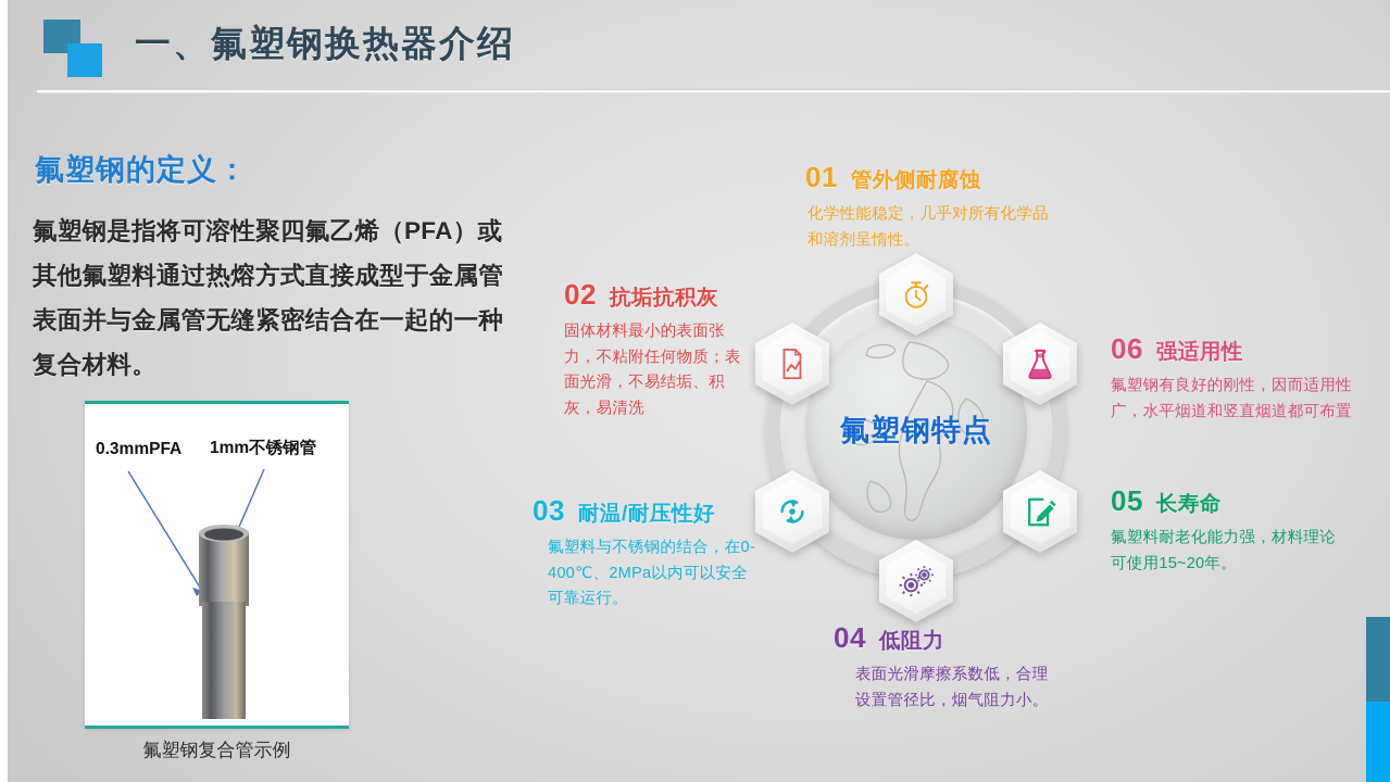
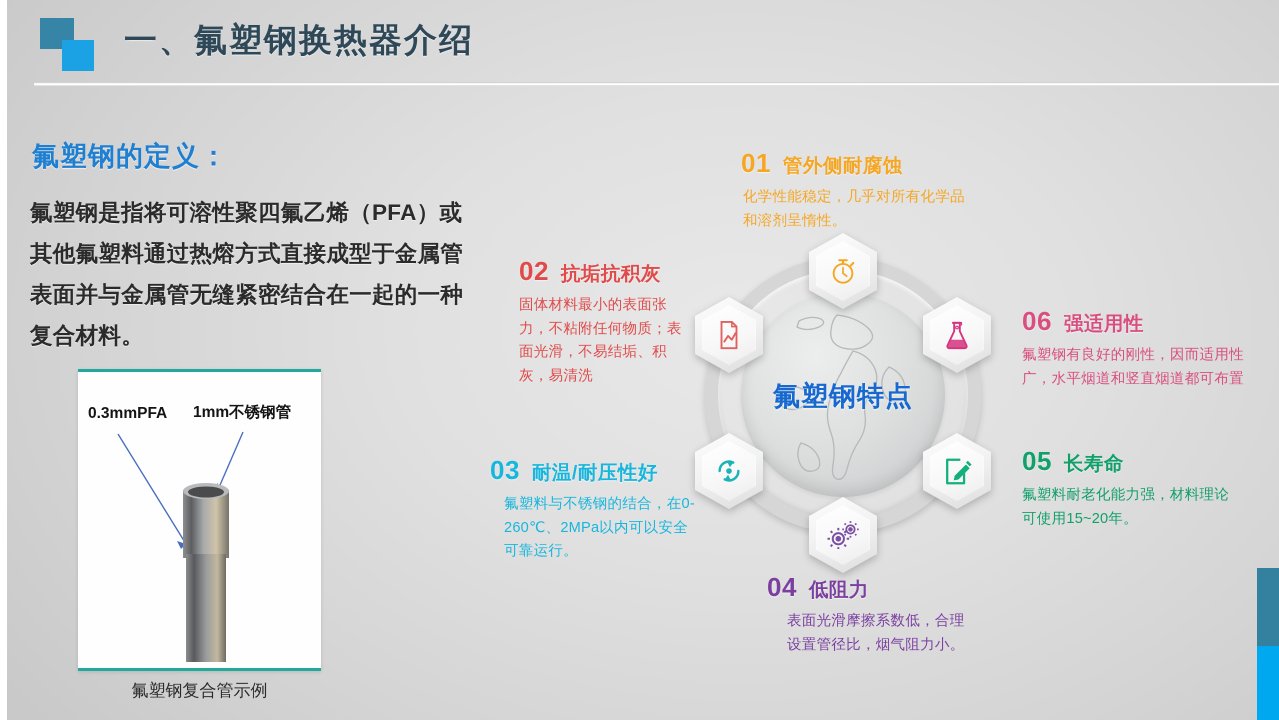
  一、氟塑钢换热器介绍
  氟塑钢的定义：
  氟塑钢是指将可溶性聚四氟乙烯（PFA）或其他氟塑料通过热熔方式直接成型于金属管表面并与金属管无缝紧密结合在一起的一种复合材料。
  0.3mmPFA
  1mm不锈钢管
  氟塑钢复合管示例
  氟塑钢特点
  01
  管外侧耐腐蚀
  化学性能稳定，几乎对所有化学品和溶剂呈惰性。
  02
  抗垢抗积灰
  固体材料最小的表面张力，不粘附任何物质；表面光滑，不易结垢、积灰，易清洗
  03
  耐温/耐压性好
- 氟塑料与不锈钢的结合，在0-400℃、2MPa以内可以安全可靠运行。
+ 氟塑料与不锈钢的结合，在0-260℃、2MPa以内可以安全可靠运行。
  04
  低阻力
  表面光滑摩擦系数低，合理设置管径比，烟气阻力小。
  05
  长寿命
  氟塑料耐老化能力强，材料理论可使用15~20年。
  06
  强适用性
  氟塑钢有良好的刚性，因而适用性广，水平烟道和竖直烟道都可布置
